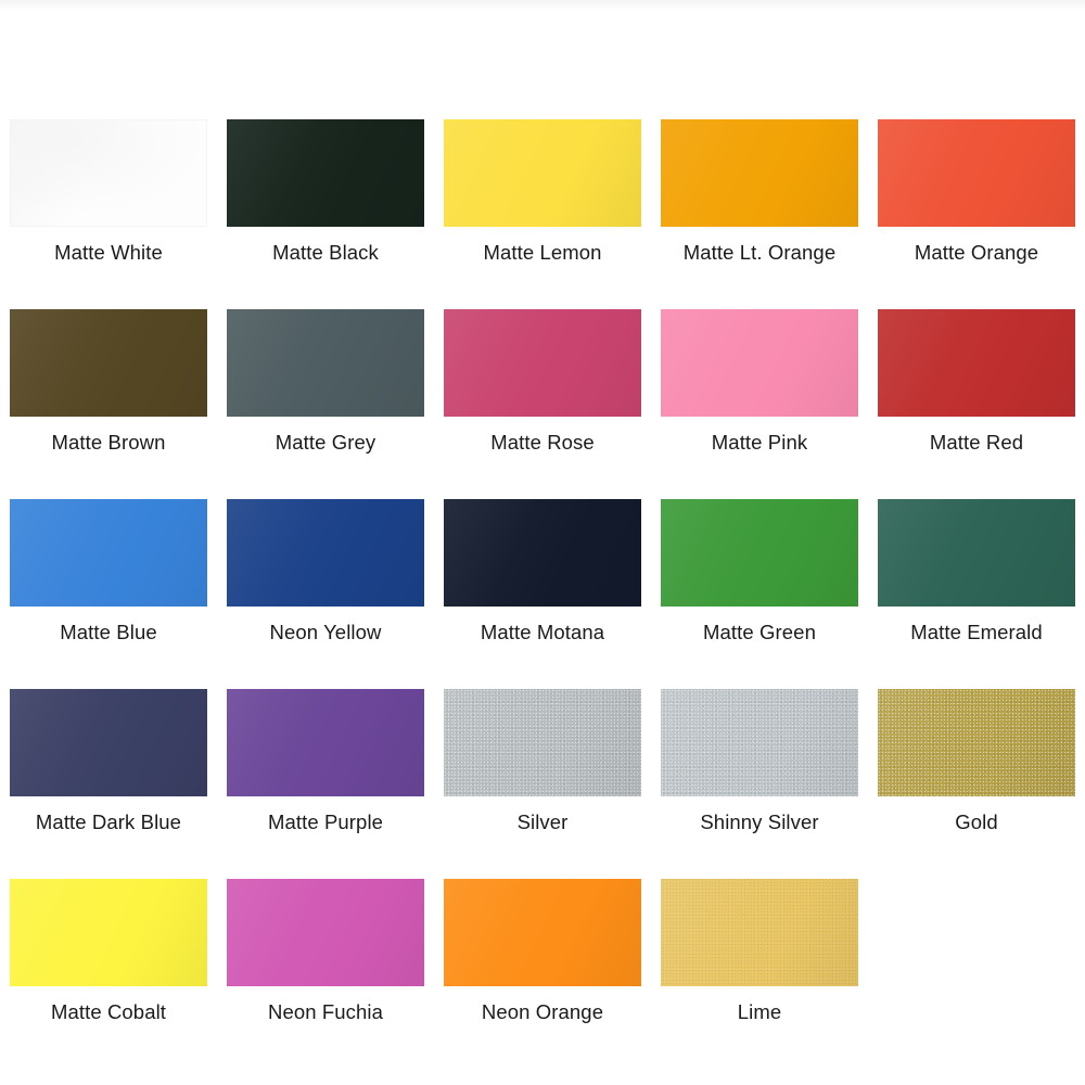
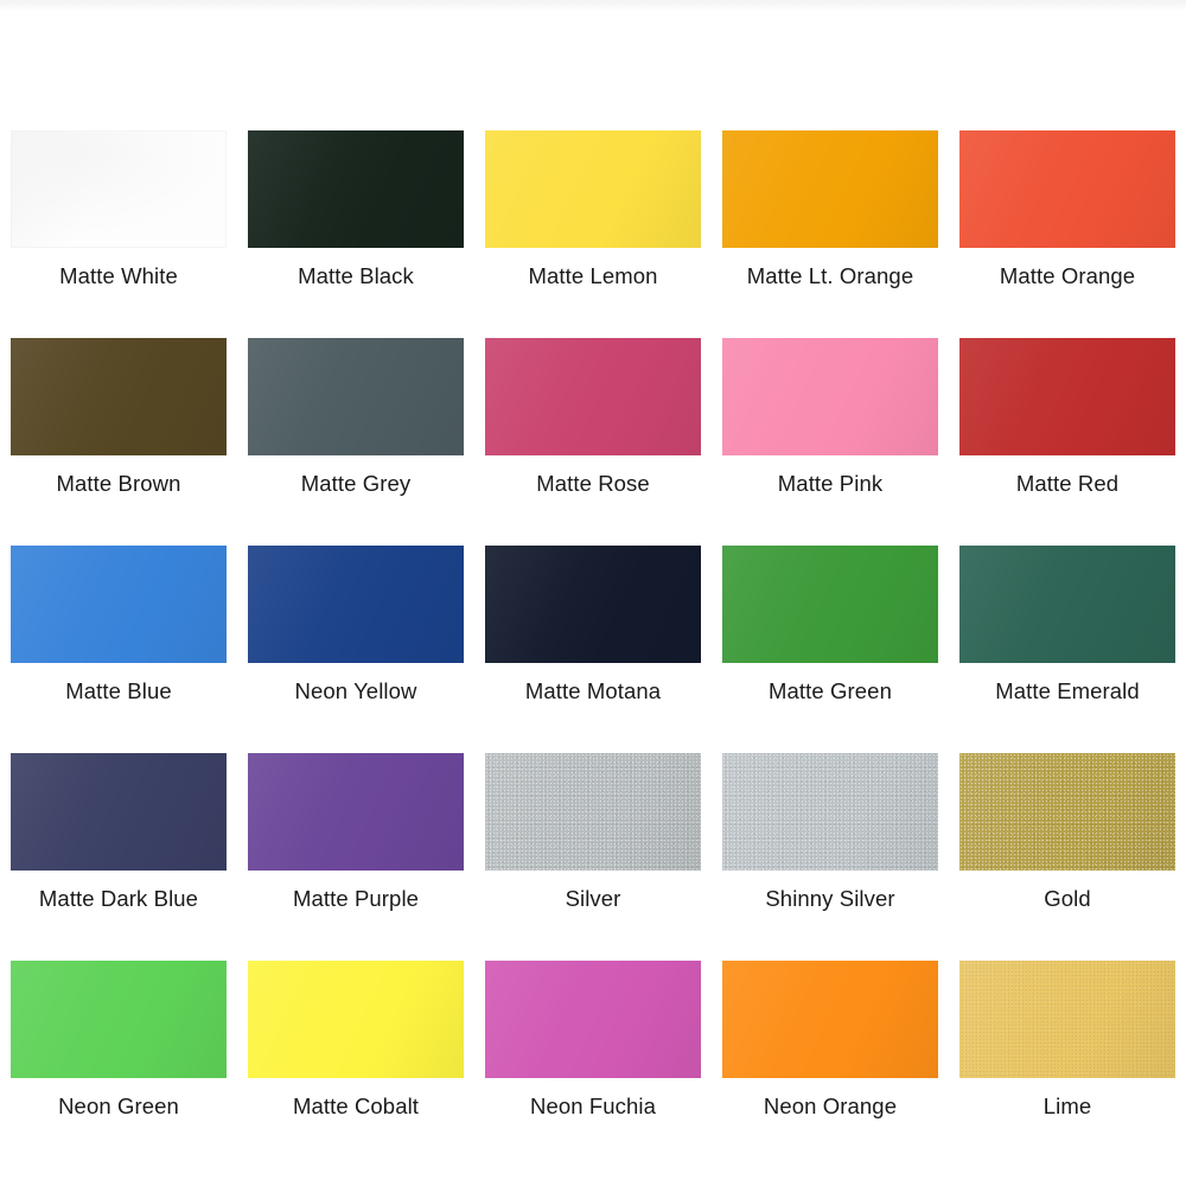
  Matte White
  Matte Black
  Matte Lemon
  Matte Lt. Orange
  Matte Orange
  Matte Brown
  Matte Grey
  Matte Rose
  Matte Pink
  Matte Red
  Matte Blue
  Neon Yellow
  Matte Motana
  Matte Green
  Matte Emerald
  Matte Dark Blue
  Matte Purple
  Silver
  Shinny Silver
  Gold
+ Neon Green
  Matte Cobalt
  Neon Fuchia
  Neon Orange
  Lime
